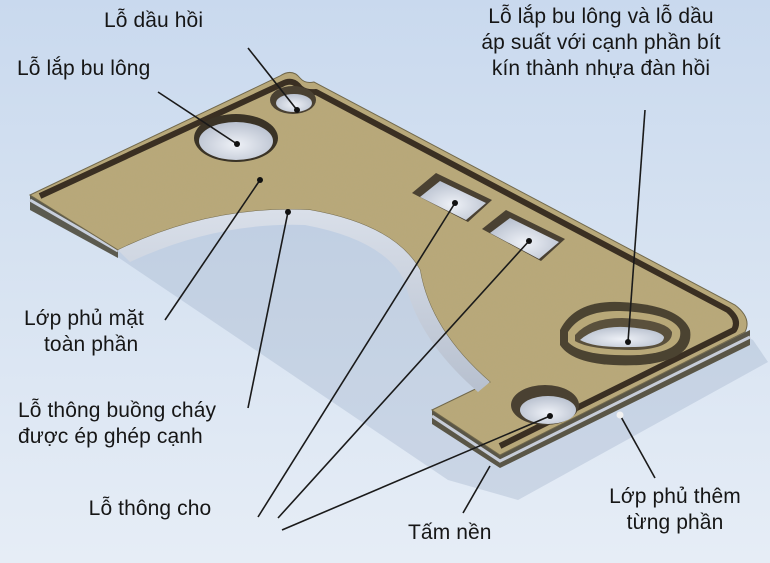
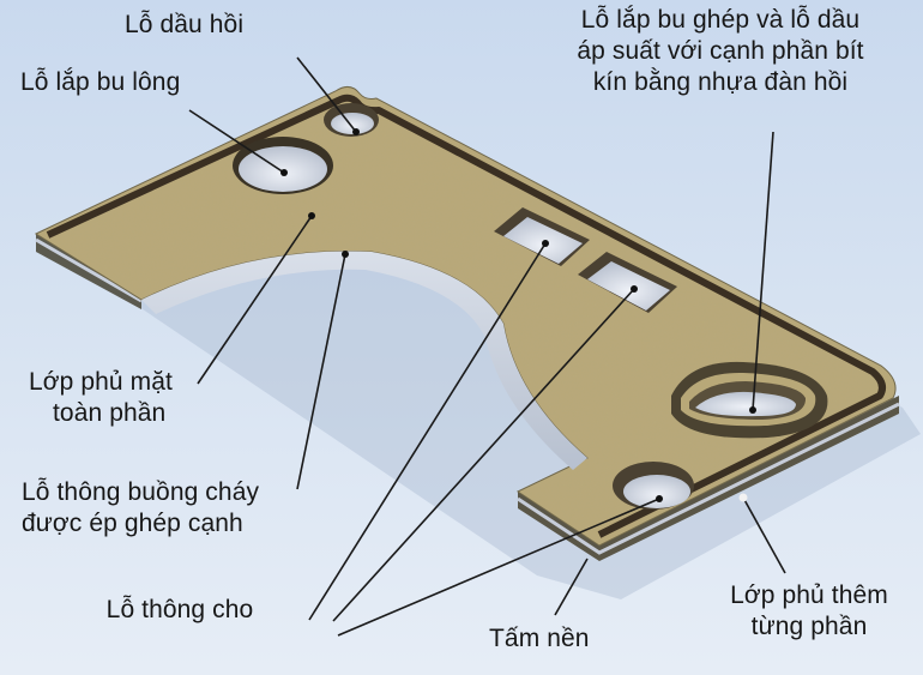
  Lỗ dầu hồi
  Lỗ lắp bu lông
- Lỗ lắp bu lông và lỗ dầu
+ Lỗ lắp bu ghép và lỗ dầu
  áp suất với cạnh phần bít
- kín thành nhựa đàn hồi
+ kín bằng nhựa đàn hồi
  Lớp phủ mặt
  toàn phần
  Lỗ thông buồng cháy
  được ép ghép cạnh
  Lỗ thông cho
  Tấm nền
  Lớp phủ thêm
  từng phần
